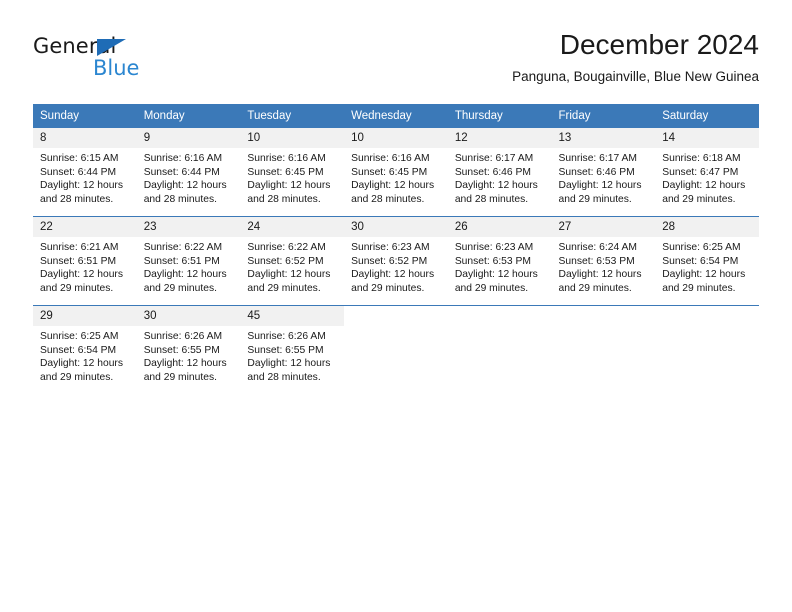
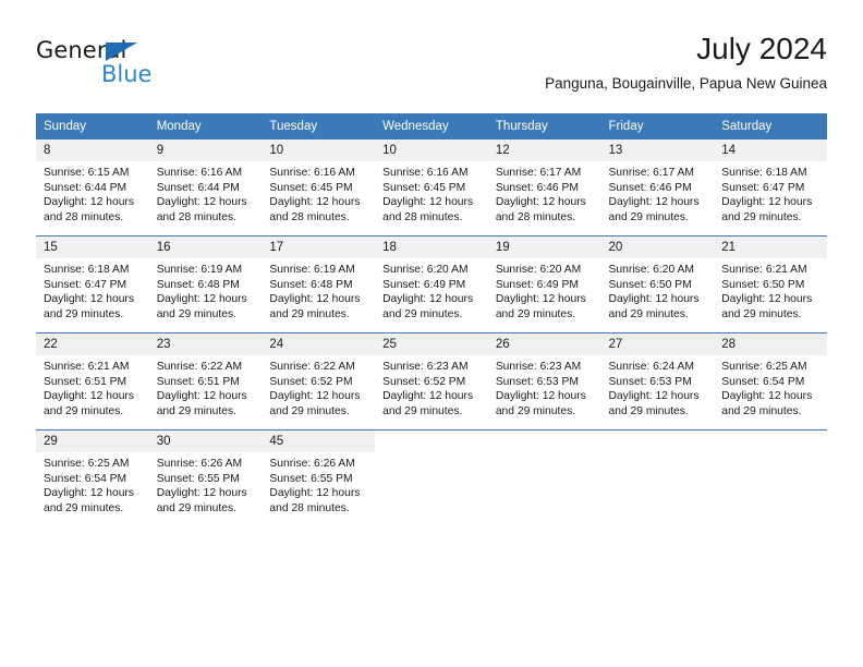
  General
  Blue
- December 2024
+ July 2024
- Panguna, Bougainville, Blue New Guinea
+ Panguna, Bougainville, Papua New Guinea
  Sunday	Monday	Tuesday	Wednesday	Thursday	Friday	Saturday
  8Sunrise: 6:15 AMSunset: 6:44 PMDaylight: 12 hours and 28 minutes.	9Sunrise: 6:16 AMSunset: 6:44 PMDaylight: 12 hours and 28 minutes.	10Sunrise: 6:16 AMSunset: 6:45 PMDaylight: 12 hours and 28 minutes.	10Sunrise: 6:16 AMSunset: 6:45 PMDaylight: 12 hours and 28 minutes.	12Sunrise: 6:17 AMSunset: 6:46 PMDaylight: 12 hours and 28 minutes.	13Sunrise: 6:17 AMSunset: 6:46 PMDaylight: 12 hours and 29 minutes.	14Sunrise: 6:18 AMSunset: 6:47 PMDaylight: 12 hours and 29 minutes.
+ 15Sunrise: 6:18 AMSunset: 6:47 PMDaylight: 12 hours and 29 minutes.	16Sunrise: 6:19 AMSunset: 6:48 PMDaylight: 12 hours and 29 minutes.	17Sunrise: 6:19 AMSunset: 6:48 PMDaylight: 12 hours and 29 minutes.	18Sunrise: 6:20 AMSunset: 6:49 PMDaylight: 12 hours and 29 minutes.	19Sunrise: 6:20 AMSunset: 6:49 PMDaylight: 12 hours and 29 minutes.	20Sunrise: 6:20 AMSunset: 6:50 PMDaylight: 12 hours and 29 minutes.	21Sunrise: 6:21 AMSunset: 6:50 PMDaylight: 12 hours and 29 minutes.
- 22Sunrise: 6:21 AMSunset: 6:51 PMDaylight: 12 hours and 29 minutes.	23Sunrise: 6:22 AMSunset: 6:51 PMDaylight: 12 hours and 29 minutes.	24Sunrise: 6:22 AMSunset: 6:52 PMDaylight: 12 hours and 29 minutes.	30Sunrise: 6:23 AMSunset: 6:52 PMDaylight: 12 hours and 29 minutes.	26Sunrise: 6:23 AMSunset: 6:53 PMDaylight: 12 hours and 29 minutes.	27Sunrise: 6:24 AMSunset: 6:53 PMDaylight: 12 hours and 29 minutes.	28Sunrise: 6:25 AMSunset: 6:54 PMDaylight: 12 hours and 29 minutes.
+ 22Sunrise: 6:21 AMSunset: 6:51 PMDaylight: 12 hours and 29 minutes.	23Sunrise: 6:22 AMSunset: 6:51 PMDaylight: 12 hours and 29 minutes.	24Sunrise: 6:22 AMSunset: 6:52 PMDaylight: 12 hours and 29 minutes.	25Sunrise: 6:23 AMSunset: 6:52 PMDaylight: 12 hours and 29 minutes.	26Sunrise: 6:23 AMSunset: 6:53 PMDaylight: 12 hours and 29 minutes.	27Sunrise: 6:24 AMSunset: 6:53 PMDaylight: 12 hours and 29 minutes.	28Sunrise: 6:25 AMSunset: 6:54 PMDaylight: 12 hours and 29 minutes.
  29Sunrise: 6:25 AMSunset: 6:54 PMDaylight: 12 hours and 29 minutes.	30Sunrise: 6:26 AMSunset: 6:55 PMDaylight: 12 hours and 29 minutes.	45Sunrise: 6:26 AMSunset: 6:55 PMDaylight: 12 hours and 28 minutes.
